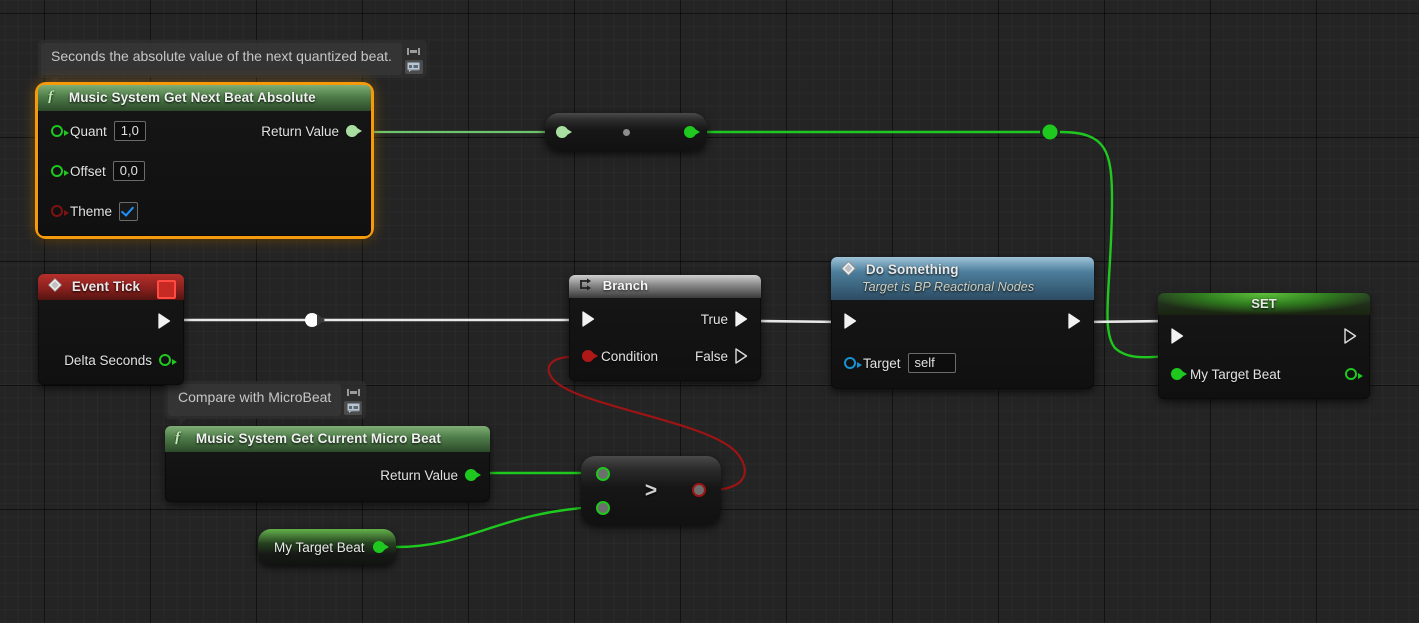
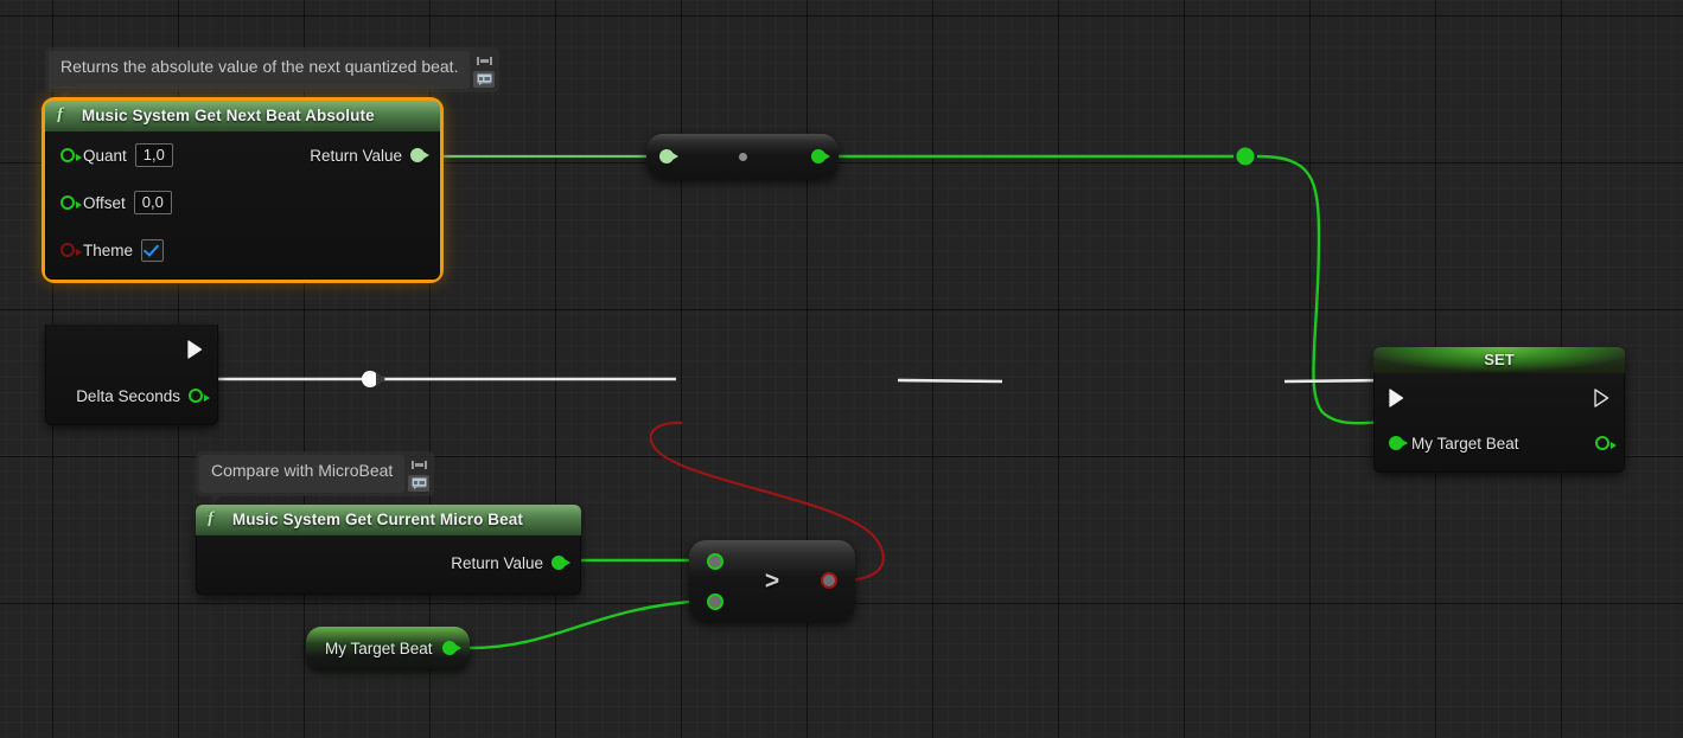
- Seconds the absolute value of the next quantized beat.
+ Returns the absolute value of the next quantized beat.
  f
  Music System Get Next Beat Absolute
  Quant
  1,0
  Return Value
  Offset
  0,0
  Theme
- Event Tick
  Delta Seconds
- Branch
- True
- Condition
- False
- Do Something
- Target is BP Reactional Nodes
- Target
- self
  SET
  My Target Beat
  Compare with MicroBeat
  f
  Music System Get Current Micro Beat
  Return Value
  >
  My Target Beat
